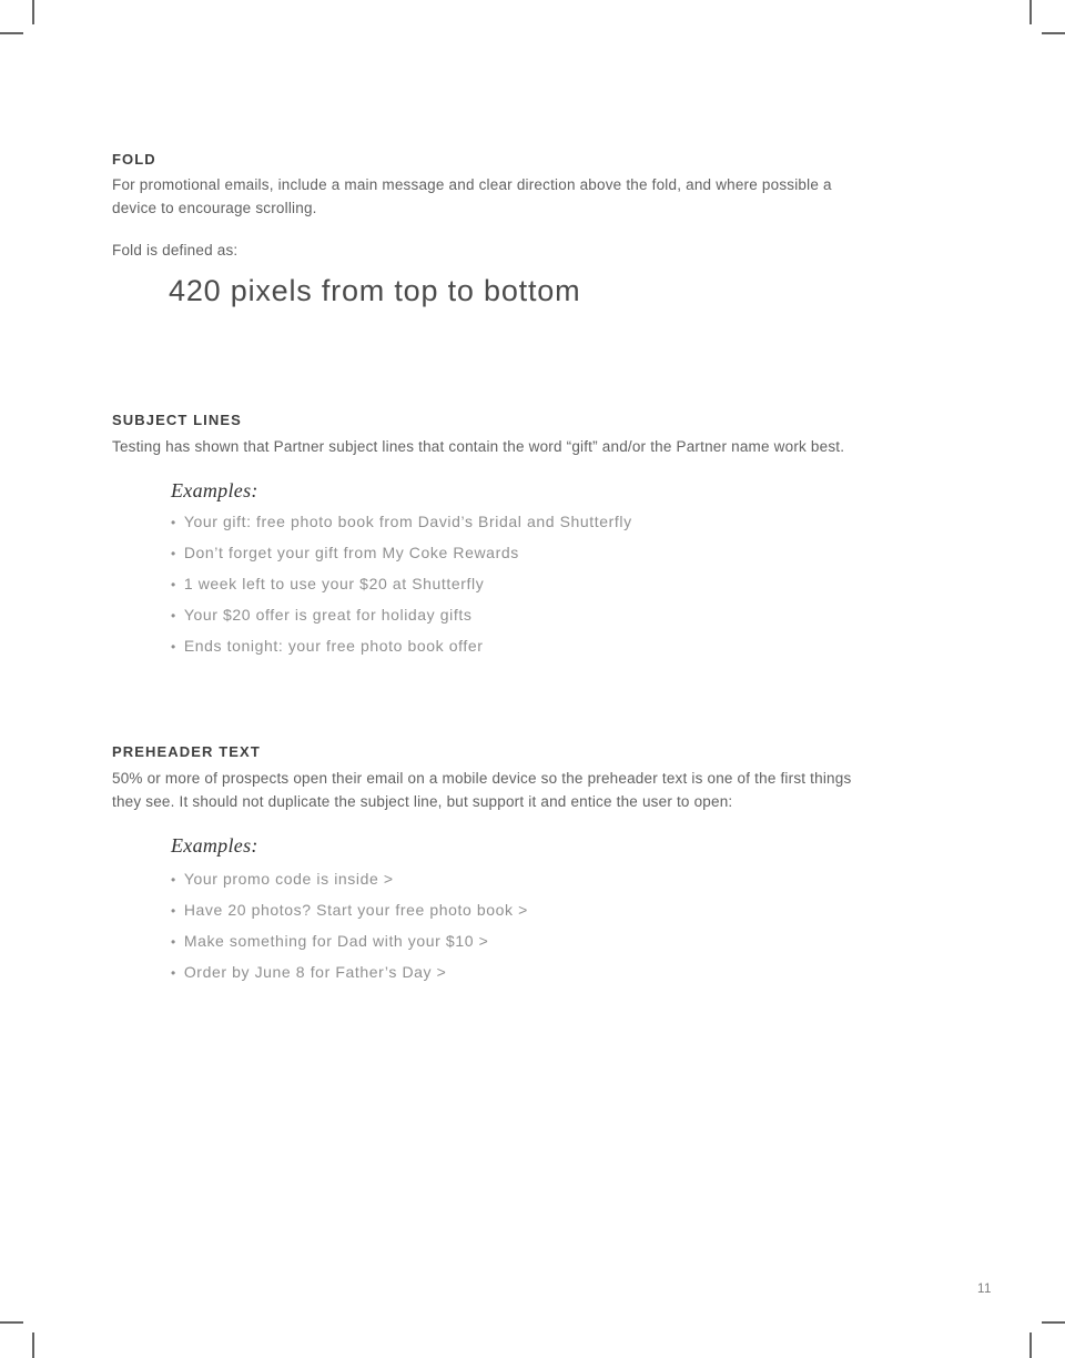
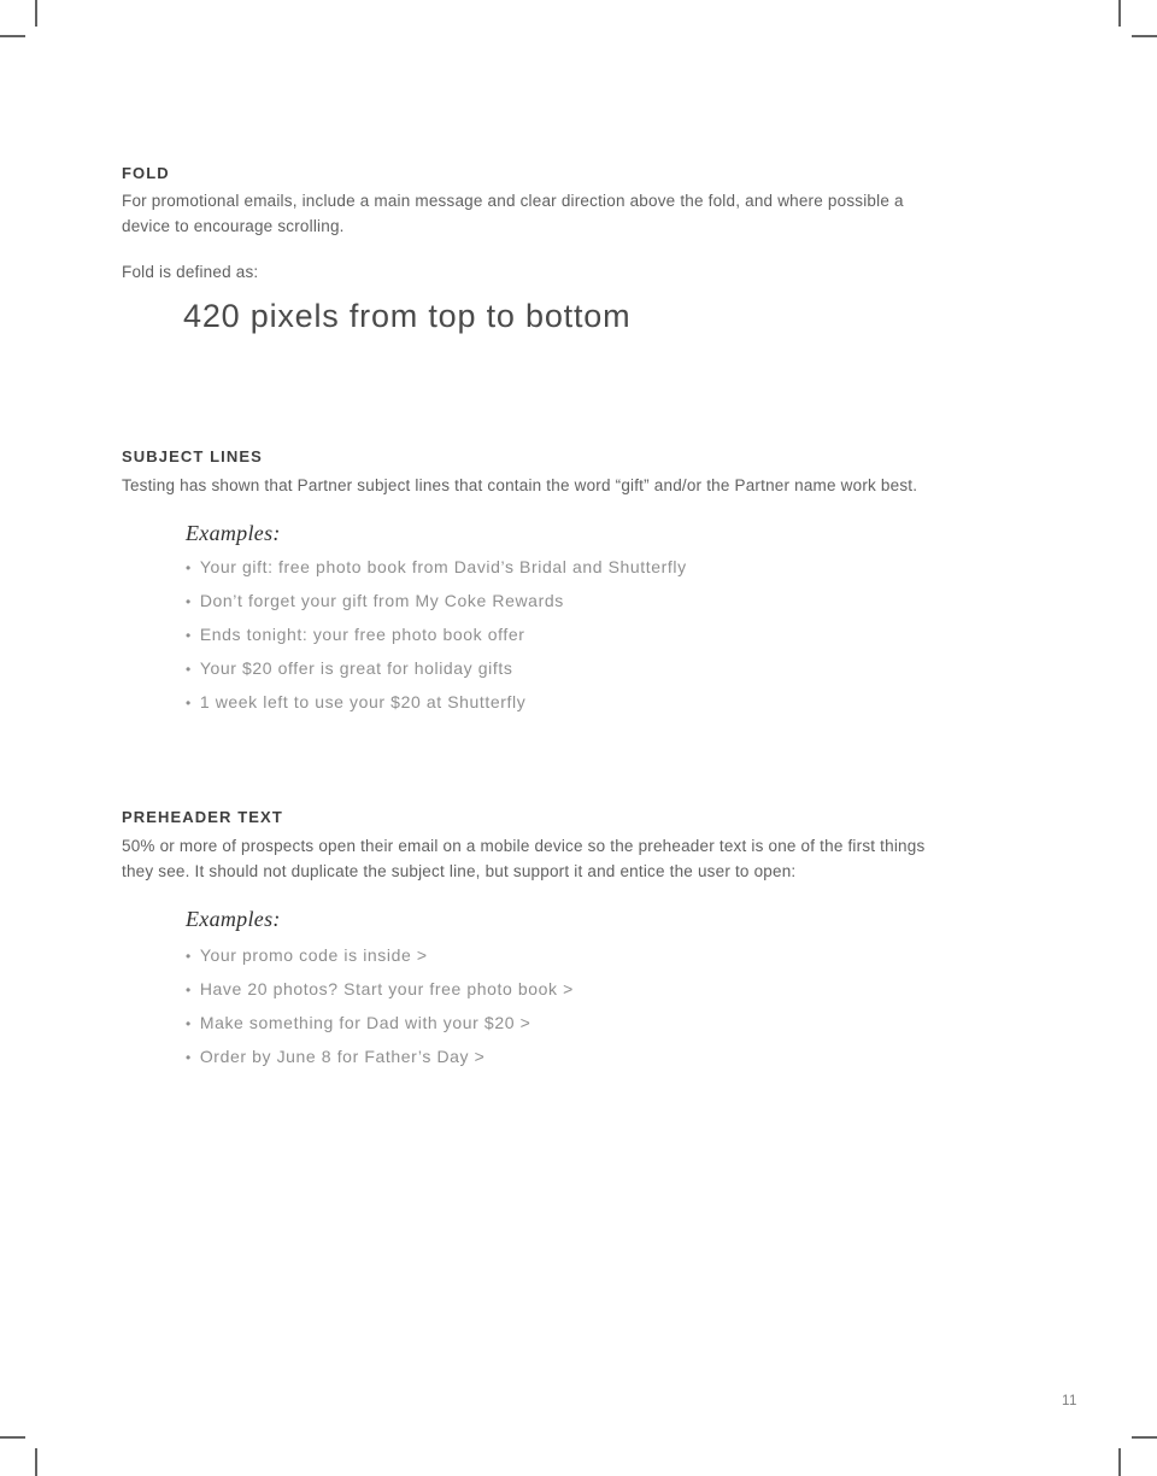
  FOLD
  For promotional emails, include a main message and clear direction above the fold, and where possible a
  device to encourage scrolling.
  Fold is defined as:
  420 pixels from top to bottom
  SUBJECT LINES
  Testing has shown that Partner subject lines that contain the word “gift” and/or the Partner name work best.
  Examples:
  • Your gift: free photo book from David’s Bridal and Shutterfly
  • Don’t forget your gift from My Coke Rewards
- • 1 week left to use your $20 at Shutterfly
+ • Ends tonight: your free photo book offer
  • Your $20 offer is great for holiday gifts
- • Ends tonight: your free photo book offer
+ • 1 week left to use your $20 at Shutterfly
  PREHEADER TEXT
  50% or more of prospects open their email on a mobile device so the preheader text is one of the first things
  they see. It should not duplicate the subject line, but support it and entice the user to open:
  Examples:
  • Your promo code is inside >
  • Have 20 photos? Start your free photo book >
- • Make something for Dad with your $10 >
+ • Make something for Dad with your $20 >
  • Order by June 8 for Father’s Day >
  11
